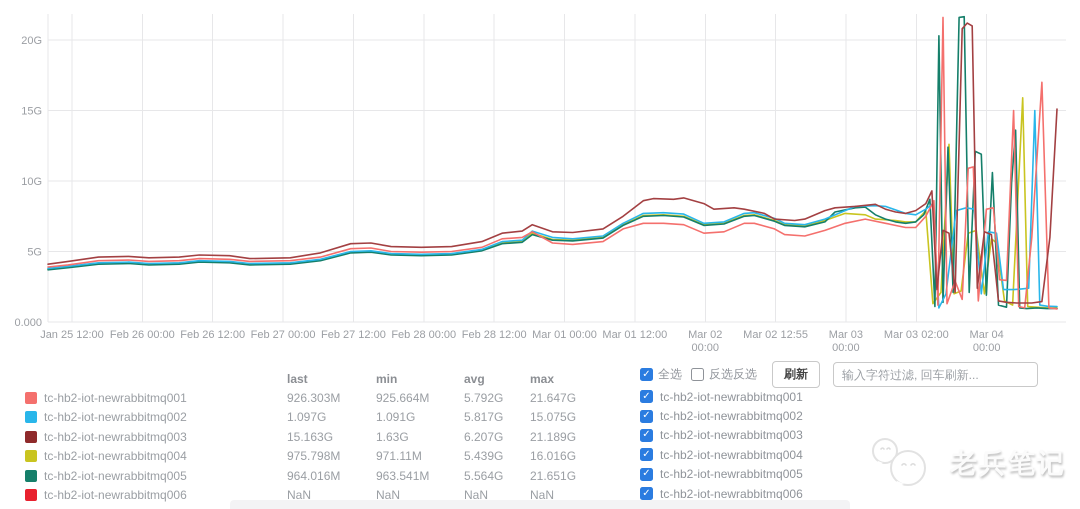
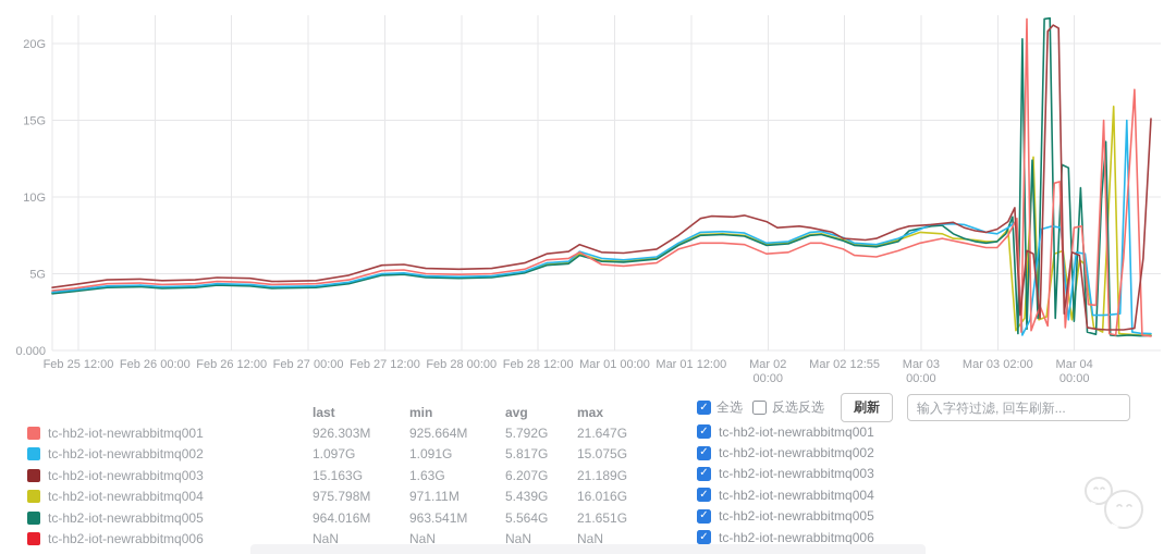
  0.000
  5G
  10G
  15G
  20G
- Jan 25 12:00
+ Feb 25 12:00
  Feb 26 00:00
  Feb 26 12:00
  Feb 27 00:00
  Feb 27 12:00
  Feb 28 00:00
  Feb 28 12:00
  Mar 01 00:00
  Mar 01 12:00
  Mar 02
  00:00
  Mar 02 12:55
  Mar 03
  00:00
  Mar 03 02:00
  Mar 04
  00:00
  last
  min
  avg
  max
  tc-hb2-iot-newrabbitmq001
  926.303M
  925.664M
  5.792G
  21.647G
  tc-hb2-iot-newrabbitmq002
  1.097G
  1.091G
  5.817G
  15.075G
  tc-hb2-iot-newrabbitmq003
  15.163G
  1.63G
  6.207G
  21.189G
  tc-hb2-iot-newrabbitmq004
  975.798M
  971.11M
  5.439G
  16.016G
  tc-hb2-iot-newrabbitmq005
  964.016M
  963.541M
  5.564G
  21.651G
  tc-hb2-iot-newrabbitmq006
  NaN
  NaN
  NaN
  NaN
  ✓
  全选
  ✓
  反选反选
  刷新
  输入字符过滤, 回车刷新...
  ✓
  tc-hb2-iot-newrabbitmq001
  ✓
  tc-hb2-iot-newrabbitmq002
  ✓
  tc-hb2-iot-newrabbitmq003
  ✓
  tc-hb2-iot-newrabbitmq004
  ✓
  tc-hb2-iot-newrabbitmq005
  ✓
  tc-hb2-iot-newrabbitmq006
- 老兵笔记
